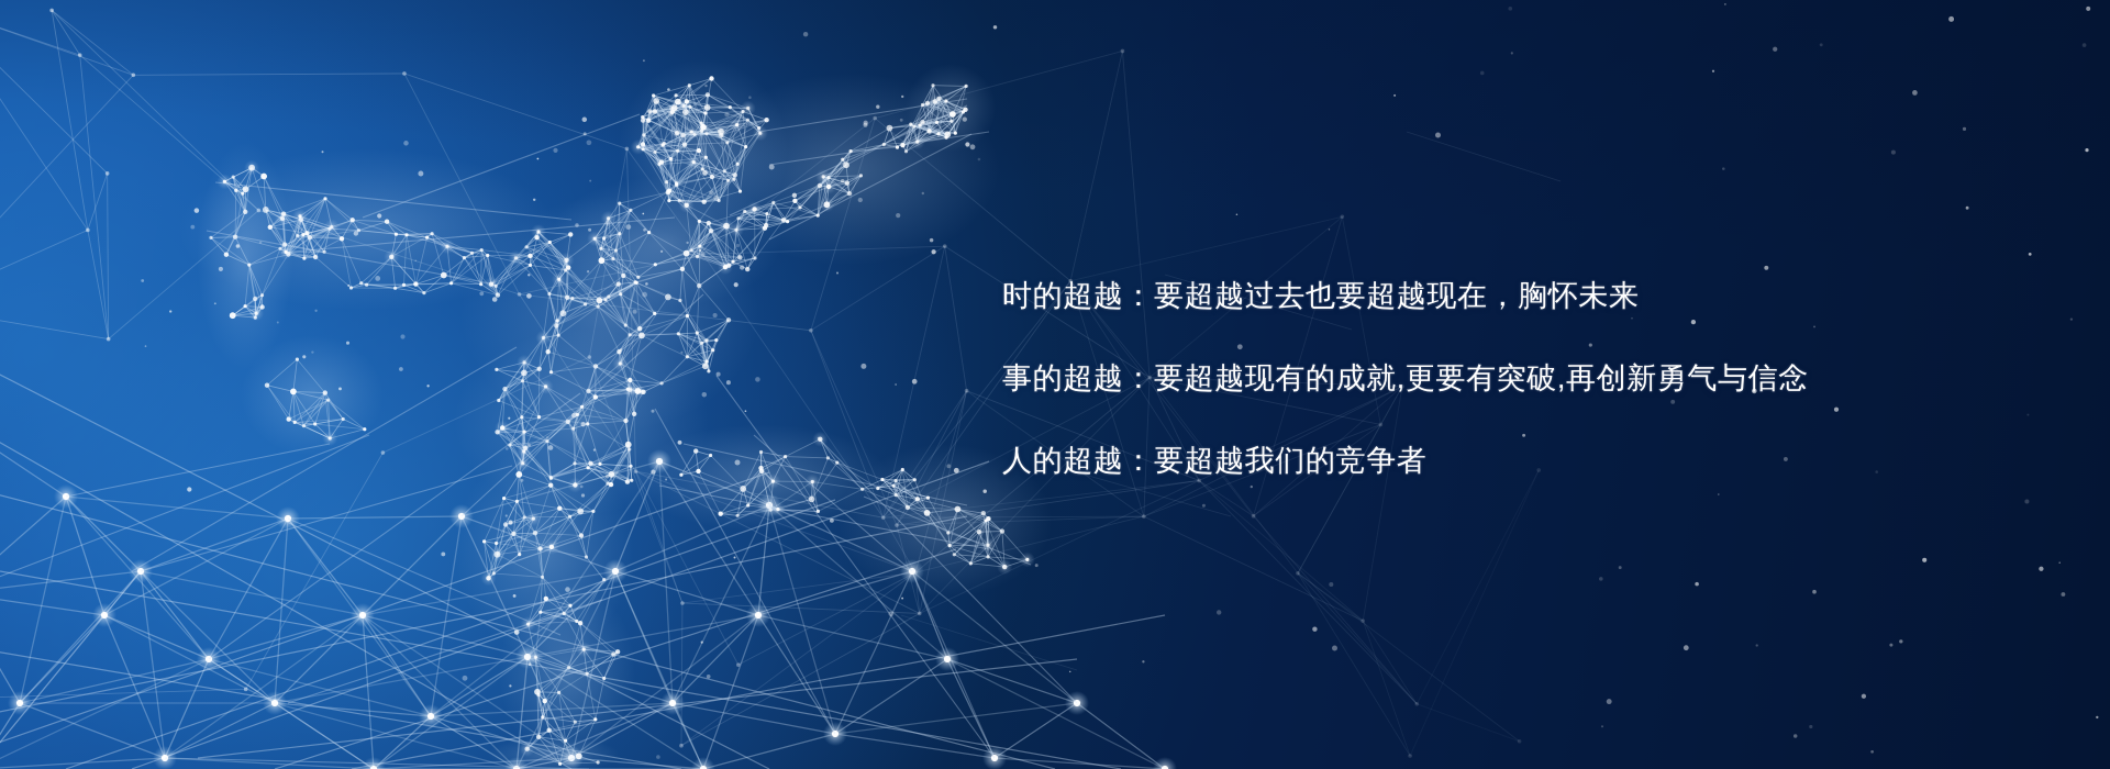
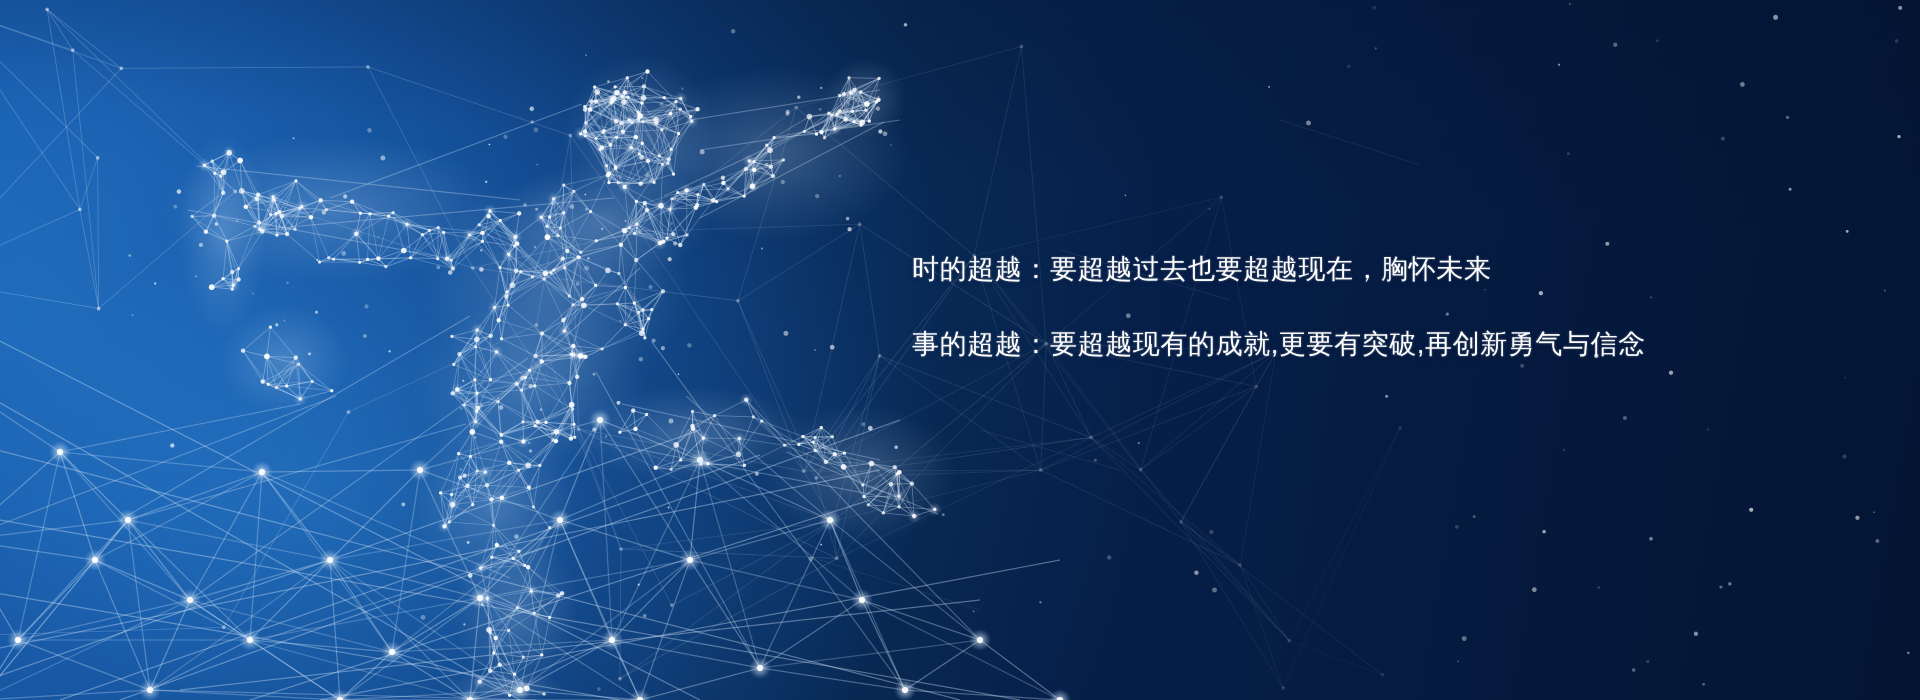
  时的超越：要超越过去也要超越现在，胸怀未来
  事的超越：要超越现有的成就,更要有突破,再创新勇气与信念
- 人的超越：要超越我们的竞争者
